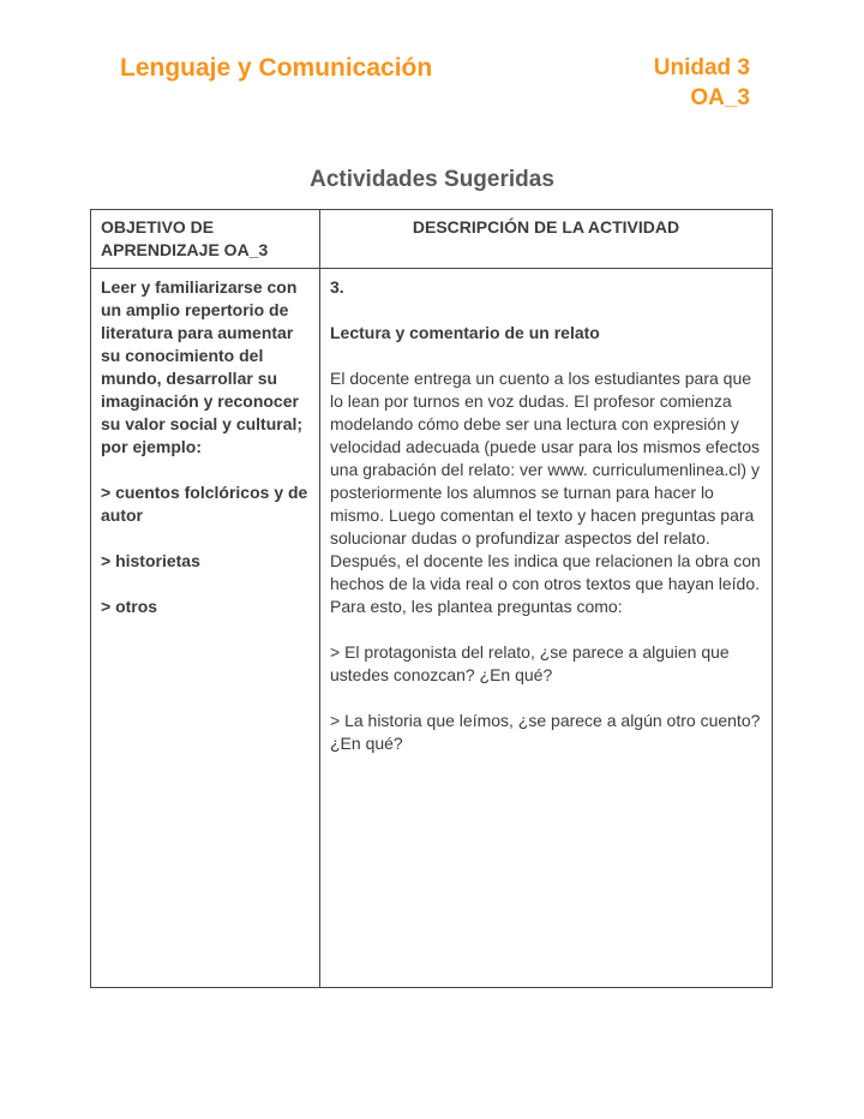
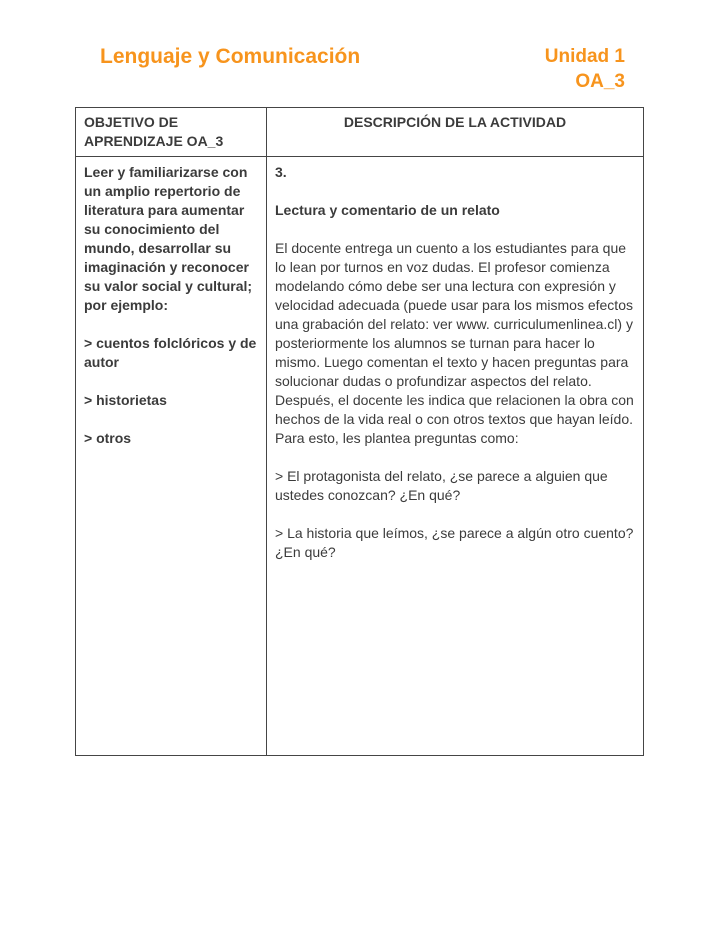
  Lenguaje y Comunicación
- Unidad 3
+ Unidad 1
  OA_3
- Actividades Sugeridas
  OBJETIVO DE APRENDIZAJE OA_3	DESCRIPCIÓN DE LA ACTIVIDAD
  Leer y familiarizarse con un amplio repertorio de literatura para aumentar su conocimiento del mundo, desarrollar su imaginación y reconocer su valor social y cultural; por ejemplo: > cuentos folclóricos y de autor > historietas > otros	3. Lectura y comentario de un relato El docente entrega un cuento a los estudiantes para que lo lean por turnos en voz dudas. El profesor comienza modelando cómo debe ser una lectura con expresión y velocidad adecuada (puede usar para los mismos efectos una grabación del relato: ver www. curriculumenlinea.cl) y posteriormente los alumnos se turnan para hacer lo mismo. Luego comentan el texto y hacen preguntas para solucionar dudas o profundizar aspectos del relato. Después, el docente les indica que relacionen la obra con hechos de la vida real o con otros textos que hayan leído. Para esto, les plantea preguntas como: > El protagonista del relato, ¿se parece a alguien que ustedes conozcan? ¿En qué? > La historia que leímos, ¿se parece a algún otro cuento? ¿En qué?
